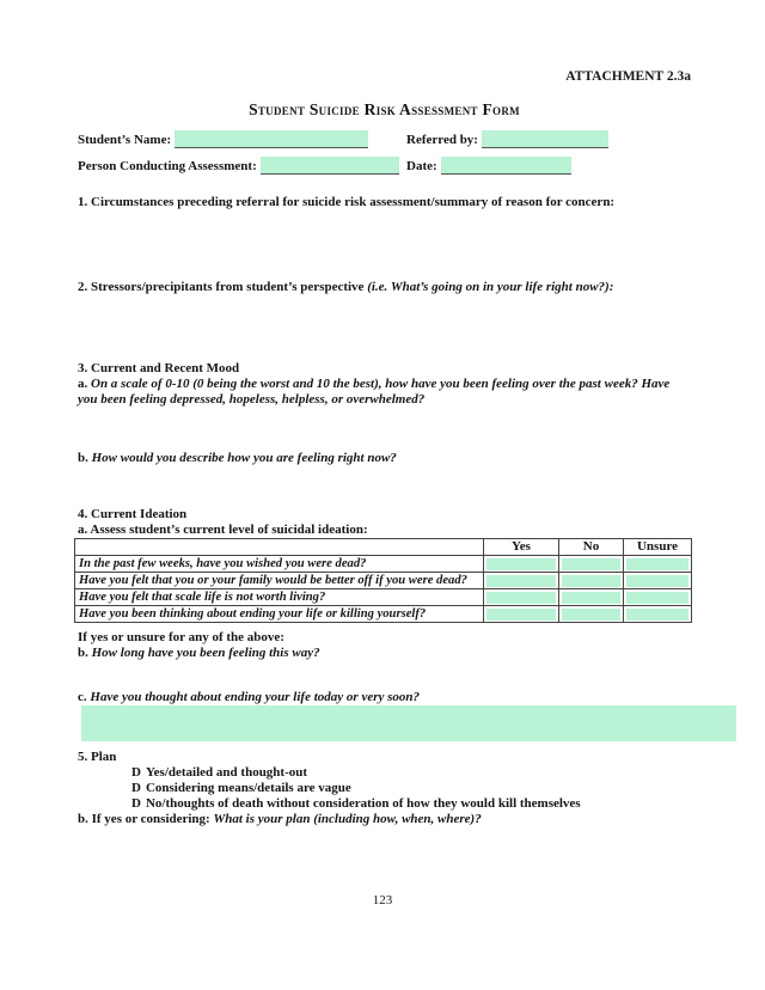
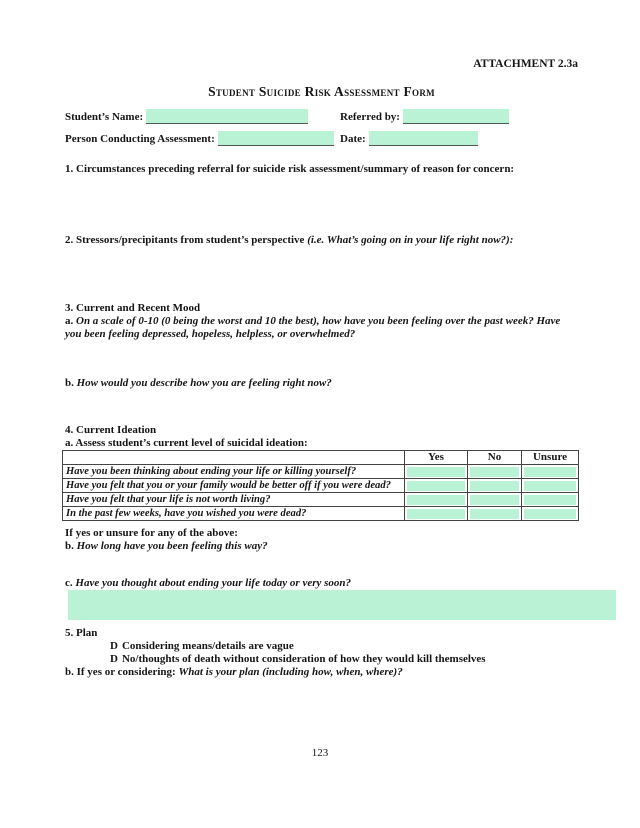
  ATTACHMENT 2.3a
  Student Suicide Risk Assessment Form
  Student’s Name:
  Referred by:
  Person Conducting Assessment:
  Date:
  1. Circumstances preceding referral for suicide risk assessment/summary of reason for concern:
  2. Stressors/precipitants from student’s perspective (i.e. What’s going on in your life right now?):
  3. Current and Recent Mood
  a. On a scale of 0-10 (0 being the worst and 10 the best), how have you been feeling over the past week? Have you been feeling depressed, hopeless, helpless, or overwhelmed?
  b. How would you describe how you are feeling right now?
  4. Current Ideation
  a. Assess student’s current level of suicidal ideation:
  	Yes	No	Unsure
- In the past few weeks, have you wished you were dead?
+ Have you been thinking about ending your life or killing yourself?
  Have you felt that you or your family would be better off if you were dead?
- Have you felt that scale life is not worth living?
+ Have you felt that your life is not worth living?
- Have you been thinking about ending your life or killing yourself?
+ In the past few weeks, have you wished you were dead?
  If yes or unsure for any of the above:
  b. How long have you been feeling this way?
  c. Have you thought about ending your life today or very soon?
  5. Plan
- D Yes/detailed and thought-out
  D Considering means/details are vague
  D No/thoughts of death without consideration of how they would kill themselves
  b. If yes or considering: What is your plan (including how, when, where)?
  123
